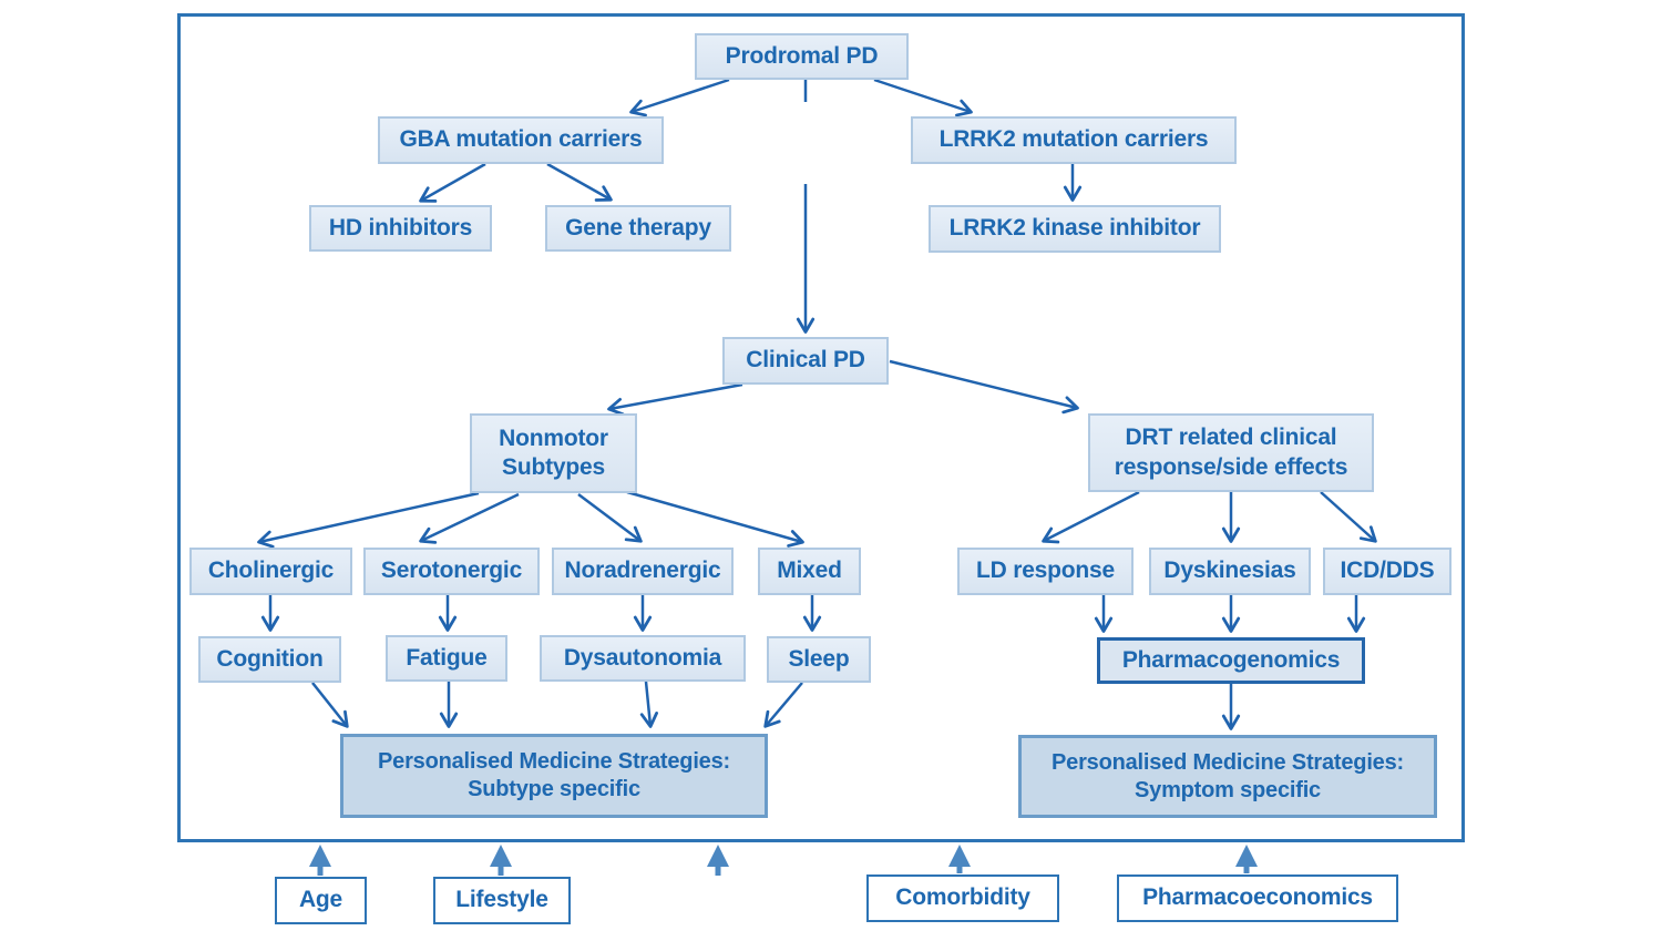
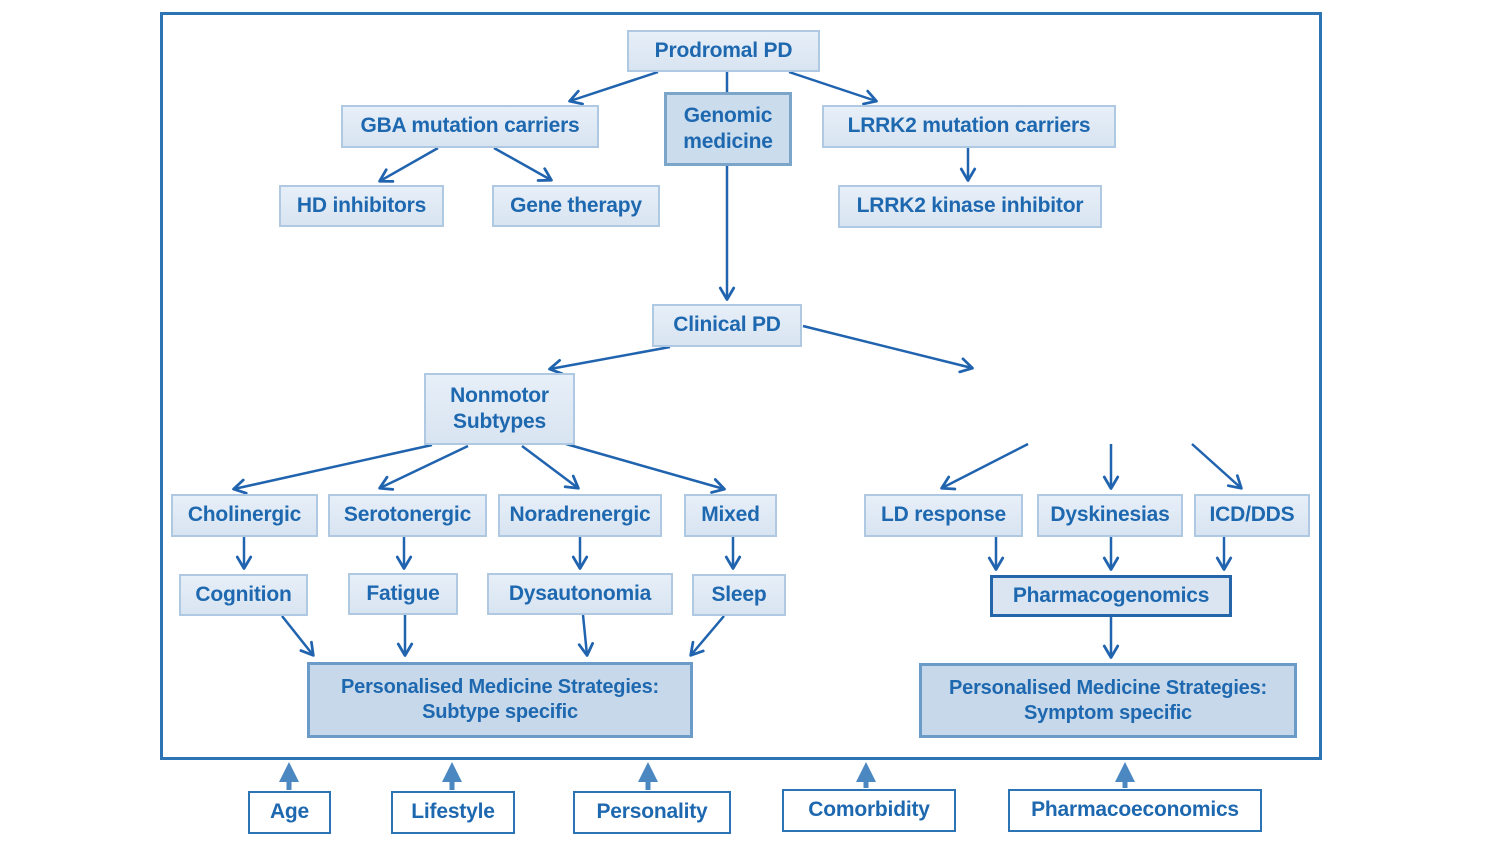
  Prodromal PD
  GBA mutation carriers
+ Genomic
+ medicine
  LRRK2 mutation carriers
  HD inhibitors
  Gene therapy
  LRRK2 kinase inhibitor
  Clinical PD
  Nonmotor
  Subtypes
- DRT related clinical
- response/side effects
  Cholinergic
  Serotonergic
  Noradrenergic
  Mixed
  LD response
  Dyskinesias
  ICD/DDS
  Cognition
  Fatigue
  Dysautonomia
  Sleep
  Pharmacogenomics
  Personalised Medicine Strategies:
  Subtype specific
  Personalised Medicine Strategies:
  Symptom specific
  Age
  Lifestyle
+ Personality
  Comorbidity
  Pharmacoeconomics
